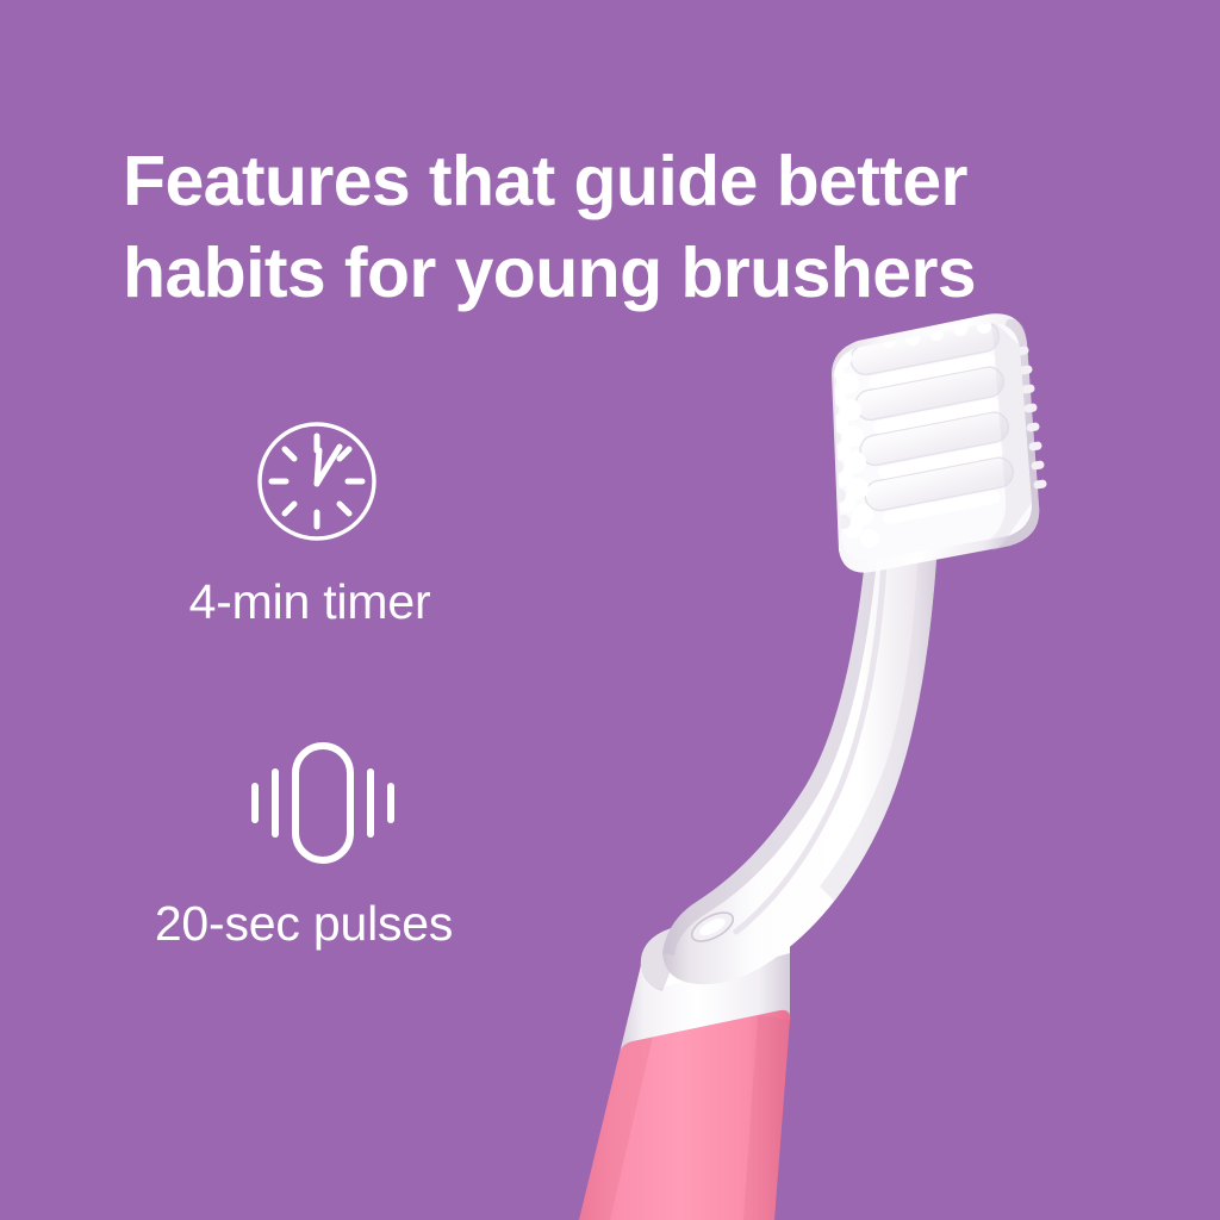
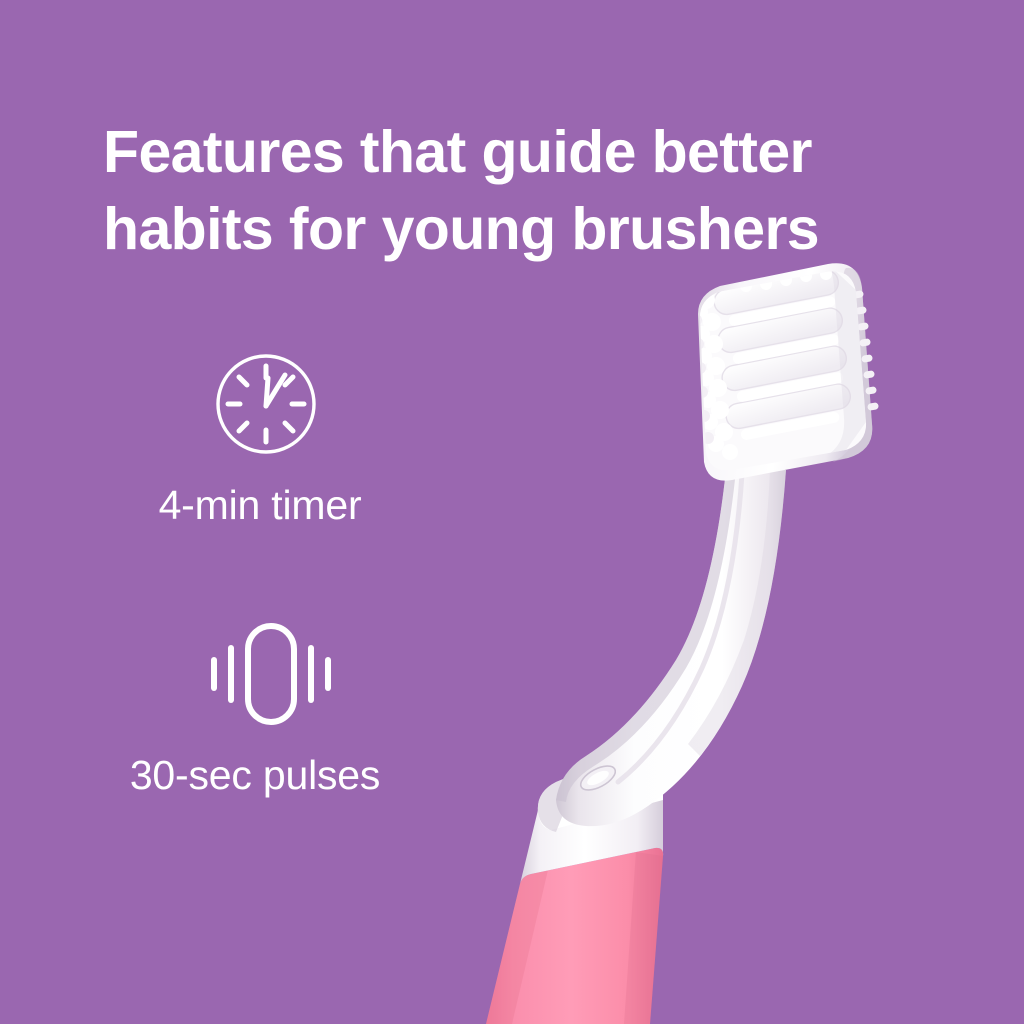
  Features that guide better
  habits for young brushers
  4-min timer
- 20-sec pulses
+ 30-sec pulses
